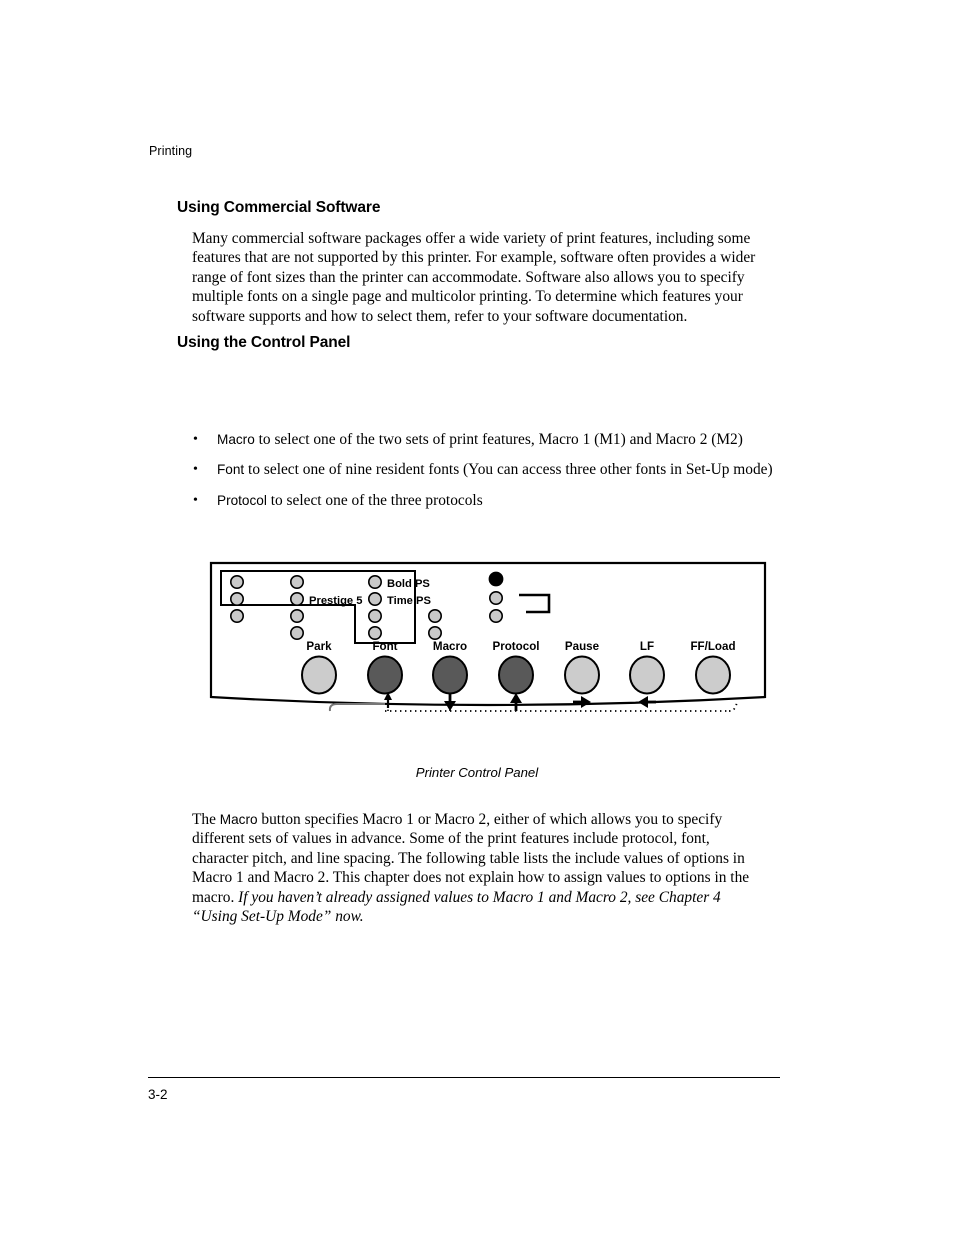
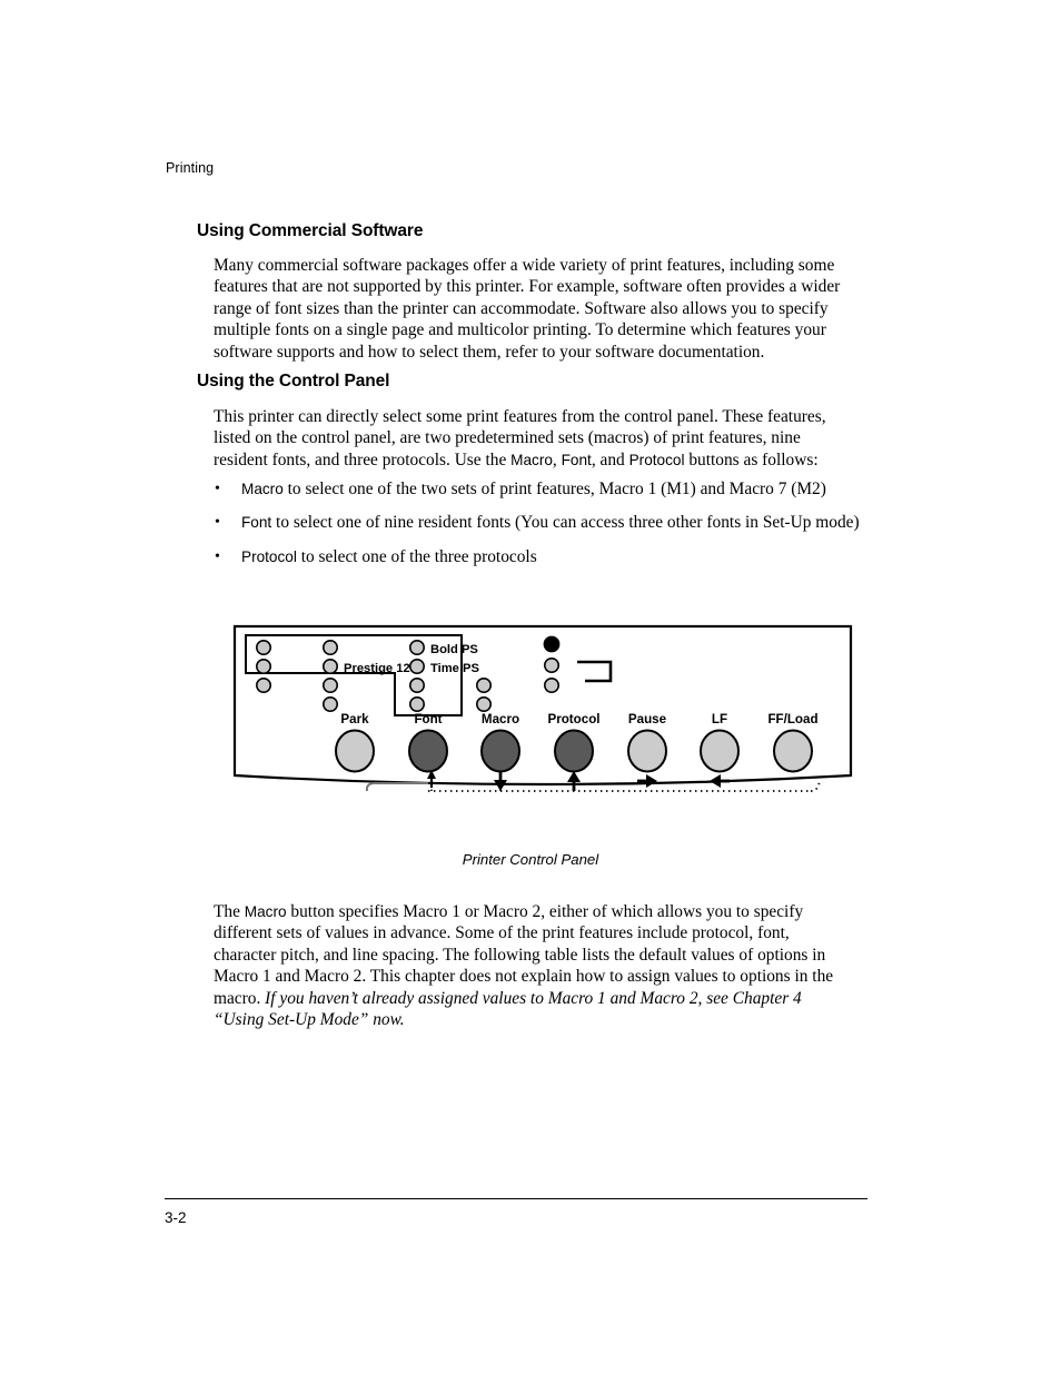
  Printing
  Using Commercial Software
  Many commercial software packages offer a wide variety of print features, including some features that are not supported by this printer. For example, software often provides a wider range of font sizes than the printer can accommodate. Software also allows you to specify multiple fonts on a single page and multicolor printing. To determine which features your software supports and how to select them, refer to your software documentation.
  Using the Control Panel
+ This printer can directly select some print features from the control panel. These features, listed on the control panel, are two predetermined sets (macros) of print features, nine resident fonts, and three protocols. Use the Macro, Font, and Protocol buttons as follows:
  •
- Macro to select one of the two sets of print features, Macro 1 (M1) and Macro 2 (M2)
+ Macro to select one of the two sets of print features, Macro 1 (M1) and Macro 7 (M2)
  •
  Font to select one of nine resident fonts (You can access three other fonts in Set-Up mode)
  •
  Protocol to select one of the three protocols
- Prestige 5
+ Prestige 12
  Bold PS
  Time PS
  Park
  Font
  Macro
  Protocol
  Pause
  LF
  FF/Load
  Printer Control Panel
- The Macro button specifies Macro 1 or Macro 2, either of which allows you to specify different sets of values in advance. Some of the print features include protocol, font, character pitch, and line spacing. The following table lists the include values of options in Macro 1 and Macro 2. This chapter does not explain how to assign values to options in the macro. If you haven’t already assigned values to Macro 1 and Macro 2, see Chapter 4 “Using Set-Up Mode” now.
+ The Macro button specifies Macro 1 or Macro 2, either of which allows you to specify different sets of values in advance. Some of the print features include protocol, font, character pitch, and line spacing. The following table lists the default values of options in Macro 1 and Macro 2. This chapter does not explain how to assign values to options in the macro. If you haven’t already assigned values to Macro 1 and Macro 2, see Chapter 4 “Using Set-Up Mode” now.
  3-2
